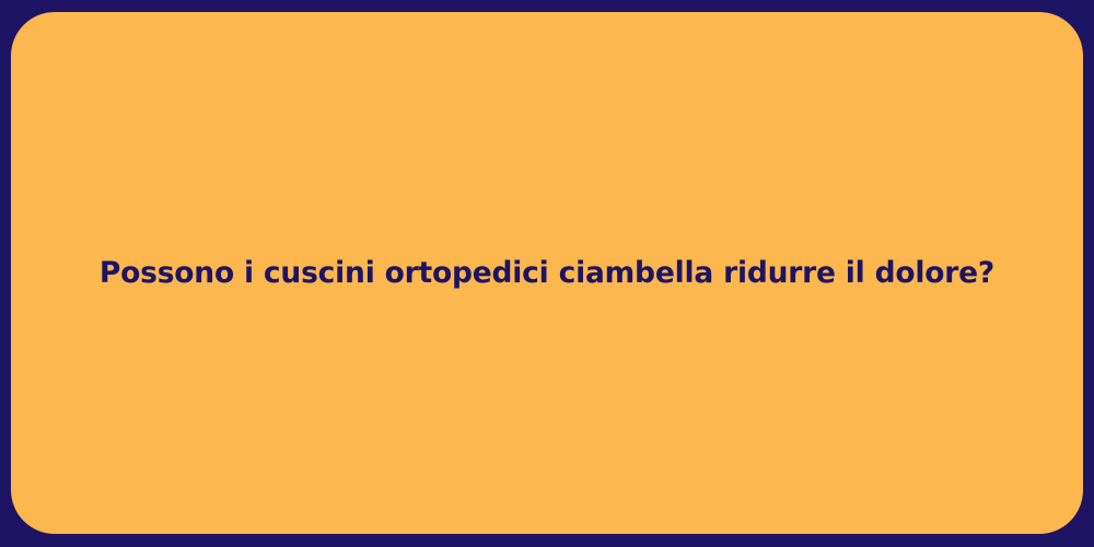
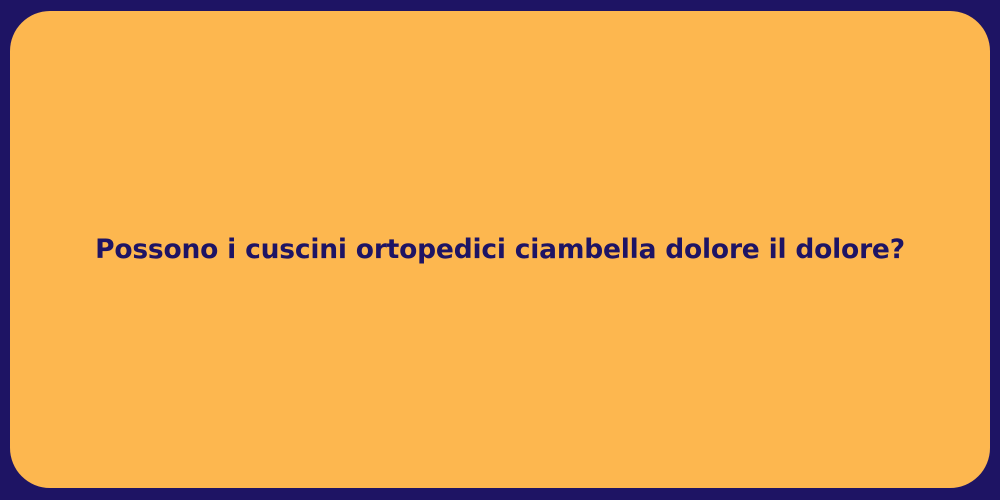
- Possono i cuscini ortopedici ciambella ridurre il dolore?
+ Possono i cuscini ortopedici ciambella dolore il dolore?
